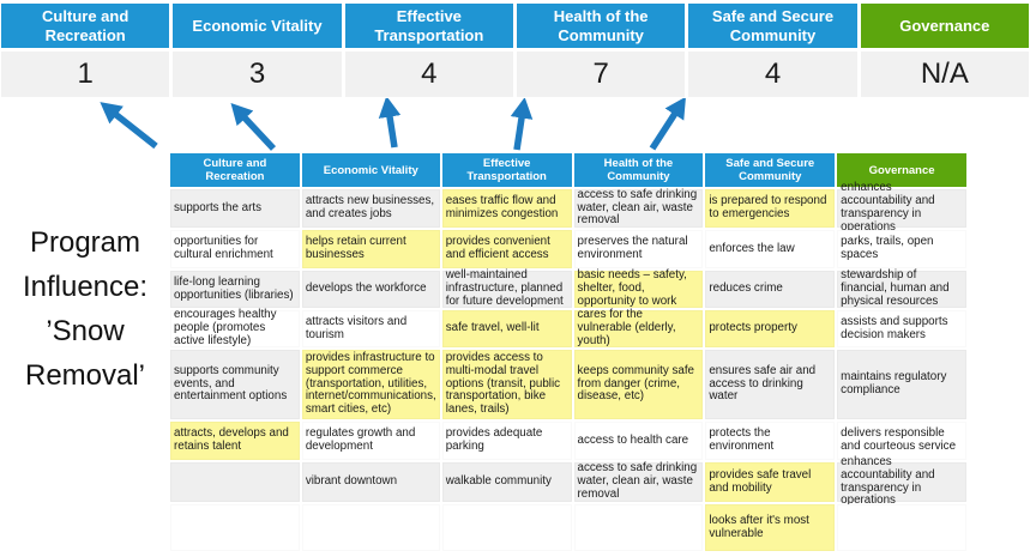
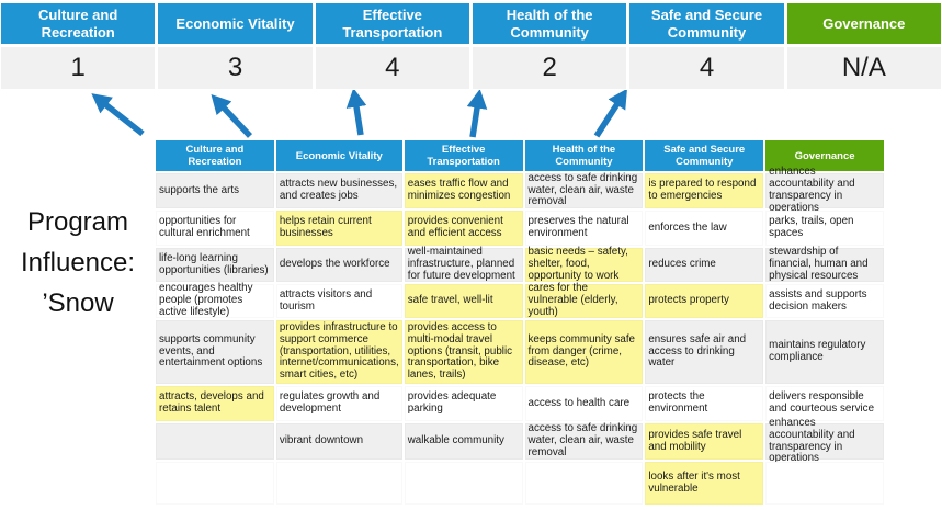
  Culture and Recreation
  Economic Vitality
  Effective Transportation
  Health of the Community
  Safe and Secure Community
  Governance
  1
  3
  4
- 7
+ 2
  4
  N/A
  Program
  Influence:
  ’Snow
- Removal’
  Culture and Recreation
  Economic Vitality
  Effective Transportation
  Health of the Community
  Safe and Secure Community
  Governance
  supports the arts
  attracts new businesses, and creates jobs
  eases traffic flow and minimizes congestion
  access to safe drinking water, clean air, waste removal
  is prepared to respond to emergencies
  enhances accountability and transparency in operations
  opportunities for cultural enrichment
  helps retain current businesses
  provides convenient and efficient access
  preserves the natural environment
  enforces the law
  parks, trails, open spaces
  life-long learning opportunities (libraries)
  develops the workforce
  well-maintained infrastructure, planned for future development
  basic needs – safety, shelter, food, opportunity to work
  reduces crime
  stewardship of financial, human and physical resources
  encourages healthy people (promotes active lifestyle)
  attracts visitors and tourism
  safe travel, well-lit
  cares for the vulnerable (elderly, youth)
  protects property
  assists and supports decision makers
  supports community events, and entertainment options
  provides infrastructure to support commerce (transportation, utilities, internet/communications, smart cities, etc)
  provides access to multi-modal travel options (transit, public transportation, bike lanes, trails)
  keeps community safe from danger (crime, disease, etc)
  ensures safe air and access to drinking water
  maintains regulatory compliance
  attracts, develops and retains talent
  regulates growth and development
  provides adequate parking
  access to health care
  protects the environment
  delivers responsible and courteous service
  vibrant downtown
  walkable community
  access to safe drinking water, clean air, waste removal
  provides safe travel and mobility
  enhances accountability and transparency in operations
  looks after it's most vulnerable
